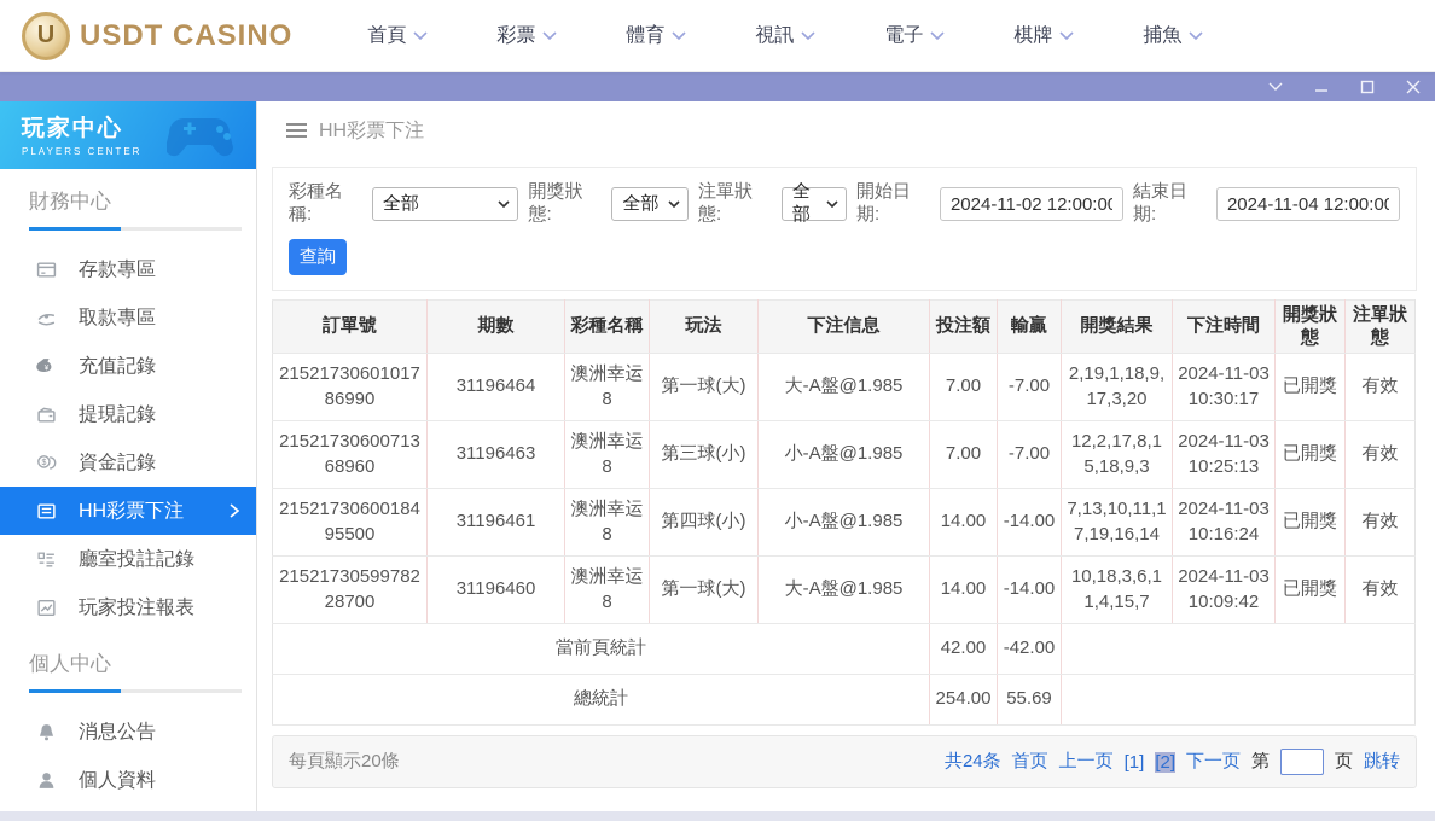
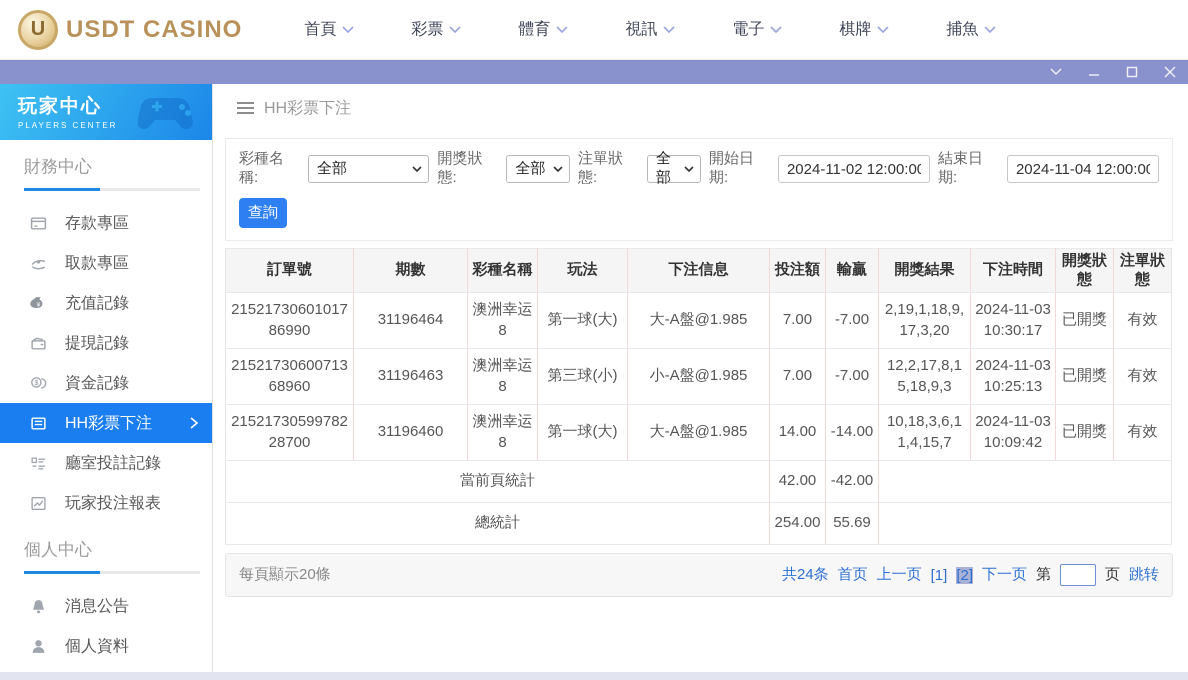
  U
  USDT CASINO
  首頁
  彩票
  體育
  視訊
  電子
  棋牌
  捕魚
  玩家中心
  PLAYERS CENTER
  財務中心
  存款專區
  取款專區
  充值記錄
  提現記錄
  資金記錄
  HH彩票下注
  廳室投註記錄
  玩家投注報表
  個人中心
  消息公告
  個人資料
  HH彩票下注
  彩種名稱:
  全部
  開獎狀態:
  全部
  注單狀態:
  全部
  開始日期:
  2024-11-02 12:00:0
  結束日期:
  2024-11-04 12:00:0
  查詢
  訂單號	期數	彩種名稱	玩法	下注信息	投注額	輸贏	開獎結果	下注時間	開獎狀態	注單狀態
  2152173060101786990	31196464	澳洲幸运8	第一球(大)	大-A盤@1.985	7.00	-7.00	2,19,1,18,9,17,3,20	2024-11-03 10:30:17	已開獎	有效
  2152173060071368960	31196463	澳洲幸运8	第三球(小)	小-A盤@1.985	7.00	-7.00	12,2,17,8,15,18,9,3	2024-11-03 10:25:13	已開獎	有效
- 2152173060018495500	31196461	澳洲幸运8	第四球(小)	小-A盤@1.985	14.00	-14.00	7,13,10,11,17,19,16,14	2024-11-03 10:16:24	已開獎	有效
  2152173059978228700	31196460	澳洲幸运8	第一球(大)	大-A盤@1.985	14.00	-14.00	10,18,3,6,11,4,15,7	2024-11-03 10:09:42	已開獎	有效
  當前頁統計	42.00	-42.00
  總統計	254.00	55.69
  每頁顯示20條
  共24条
  首页
  上一页
  [1]
  [2]
  下一页
  第
  页
  跳转
